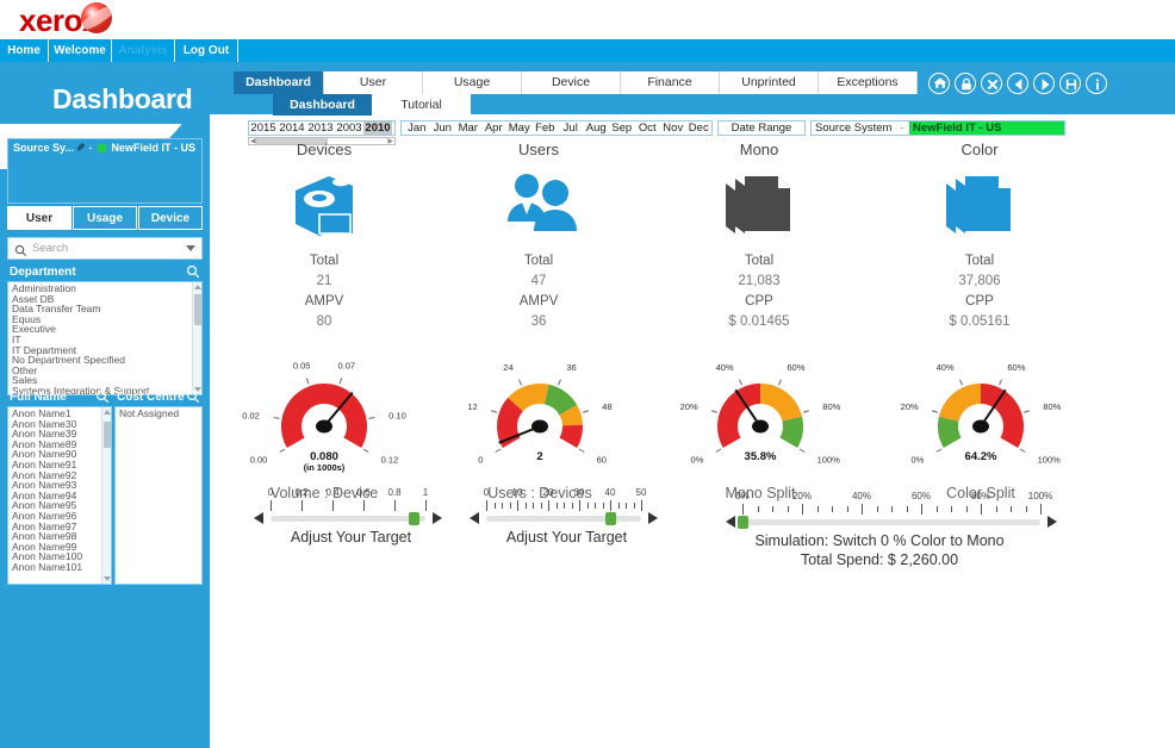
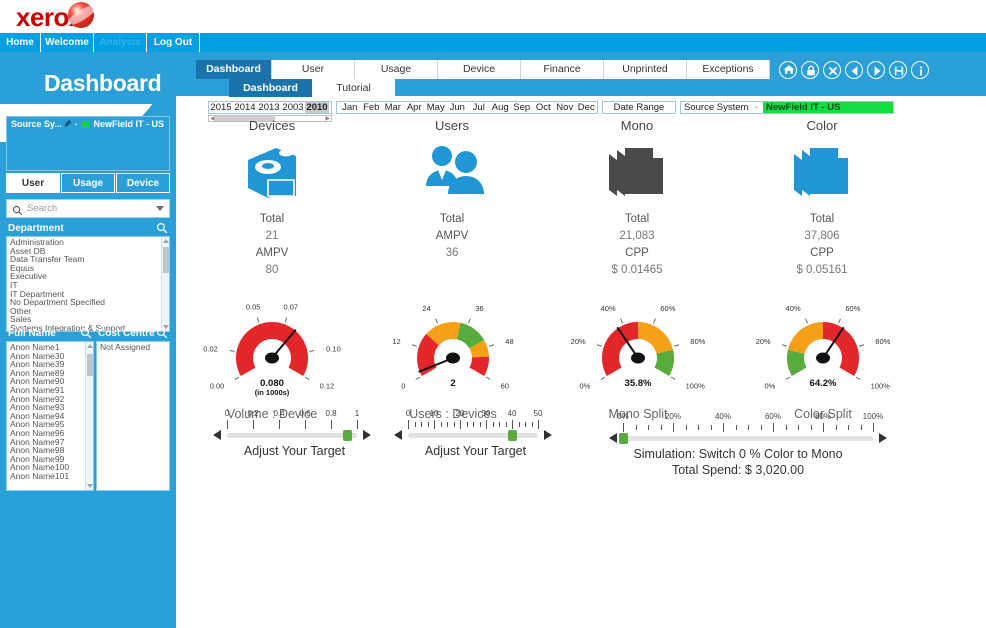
  xero
  Home
  Welcome
  Analysis
  Log Out
  Dashboard
  Current Selections
  User
  Usage
  Device
  Search
  Department
  Administration
  Asset DB
  Data Transfer Team
  Equus
  Executive
  IT
  IT Department
  No Department Specified
  Other
  Sales
  Systems Integration & Support
  Full Name
  Anon Name1
  Anon Name30
  Anon Name39
  Anon Name89
  Anon Name90
  Anon Name91
  Anon Name92
  Anon Name93
  Anon Name94
  Anon Name95
  Anon Name96
  Anon Name97
  Anon Name98
  Anon Name99
  Anon Name100
  Anon Name101
  Cost Centre
  Not Assigned
  Dashboard
  User
  Usage
  Device
  Finance
  Unprinted
  Exceptions
  Dashboard
  Tutorial
  2015
  2014
  2013
  2003
  2010
  Jan
- Jun
+ Feb
  Mar
  Apr
  May
- Feb
+ Jun
  Jul
  Aug
  Sep
  Oct
  Nov
  Dec
  Date Range
  Source System
  -
  NewField IT - US
  Devices
  Total
  21
  AMPV
  80
  Users
  Total
- 47
  AMPV
  36
  Mono
  Total
  21,083
  CPP
  $ 0.01465
  Color
  Total
  37,806
  CPP
  $ 0.05161
  0.00
  0.02
  0.05
  0.07
  0.10
  0.12
  0.080
  (in 1000s)
  Volume : Device
  0
  12
  24
  36
  48
  60
  2
  Users : Devices
  0%
  20%
  40%
  60%
  80%
  100%
  35.8%
  Mono Split
  0%
  20%
  40%
  60%
  80%
  100%
  64.2%
  Color Split
  0
  0.2
  0.4
  0.6
  0.8
  1
  Adjust Your Target
  0
  10
  20
  30
  40
  50
  Adjust Your Target
  0%
  20%
  40%
  60%
  80%
  100%
  Simulation: Switch 0 % Color to Mono
- Total Spend: $ 2,260.00
+ Total Spend: $ 3,020.00
